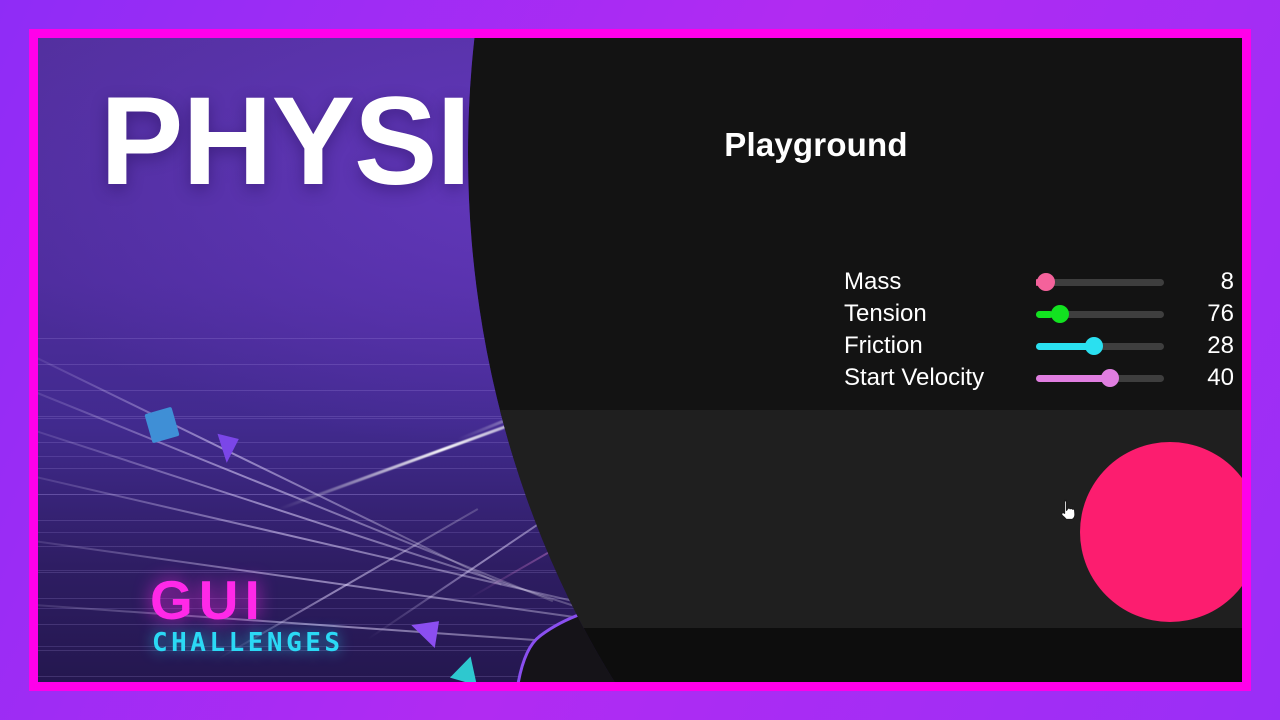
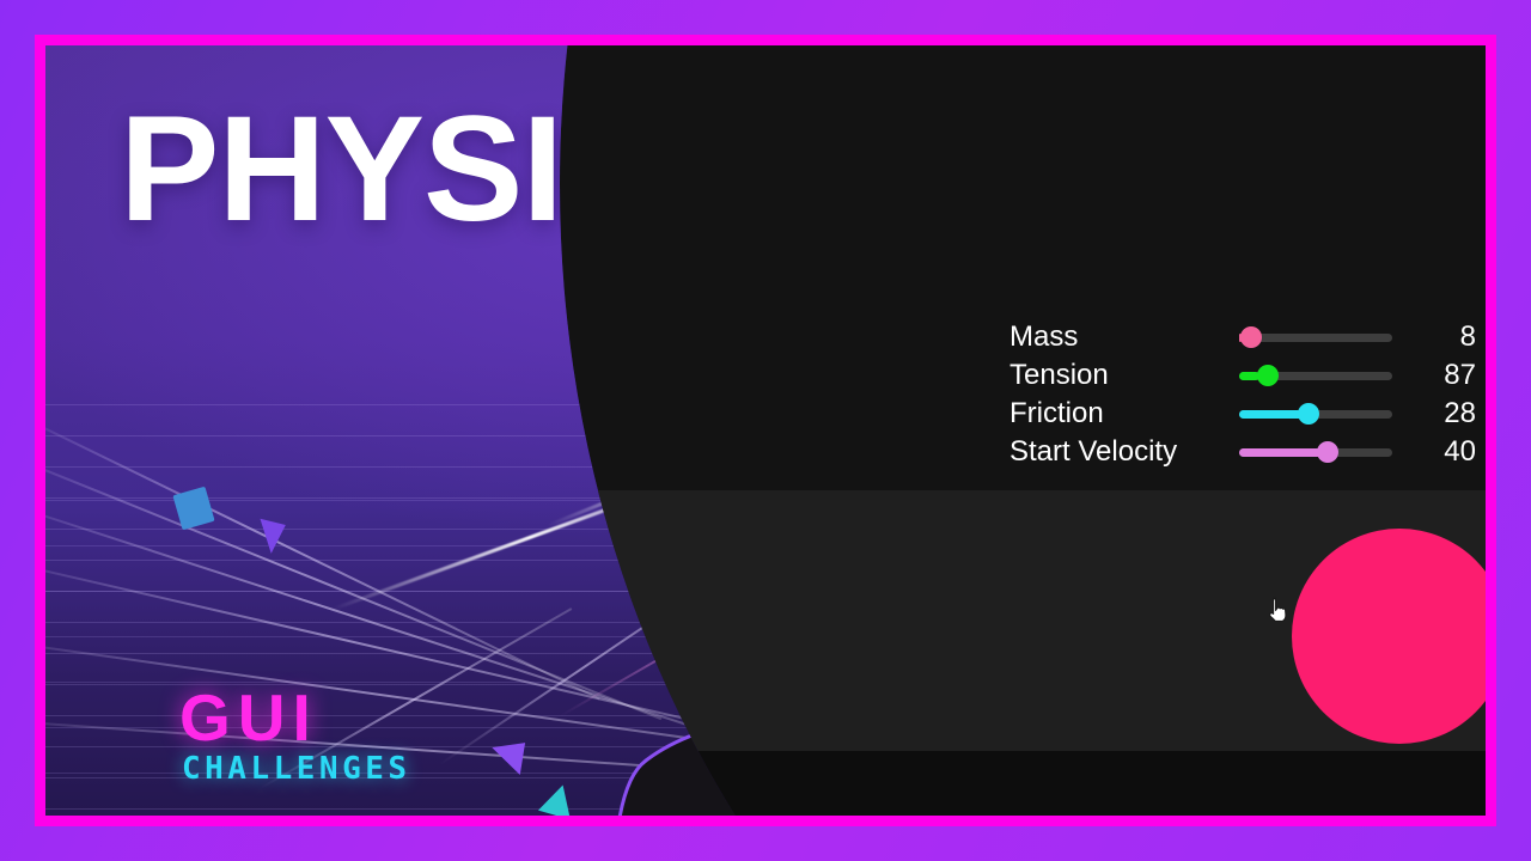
  PHYSI
  GUI
  CHALLENGES
- Playground
  Mass
  8
  Tension
- 76
+ 87
  Friction
  28
  Start Velocity
  40
